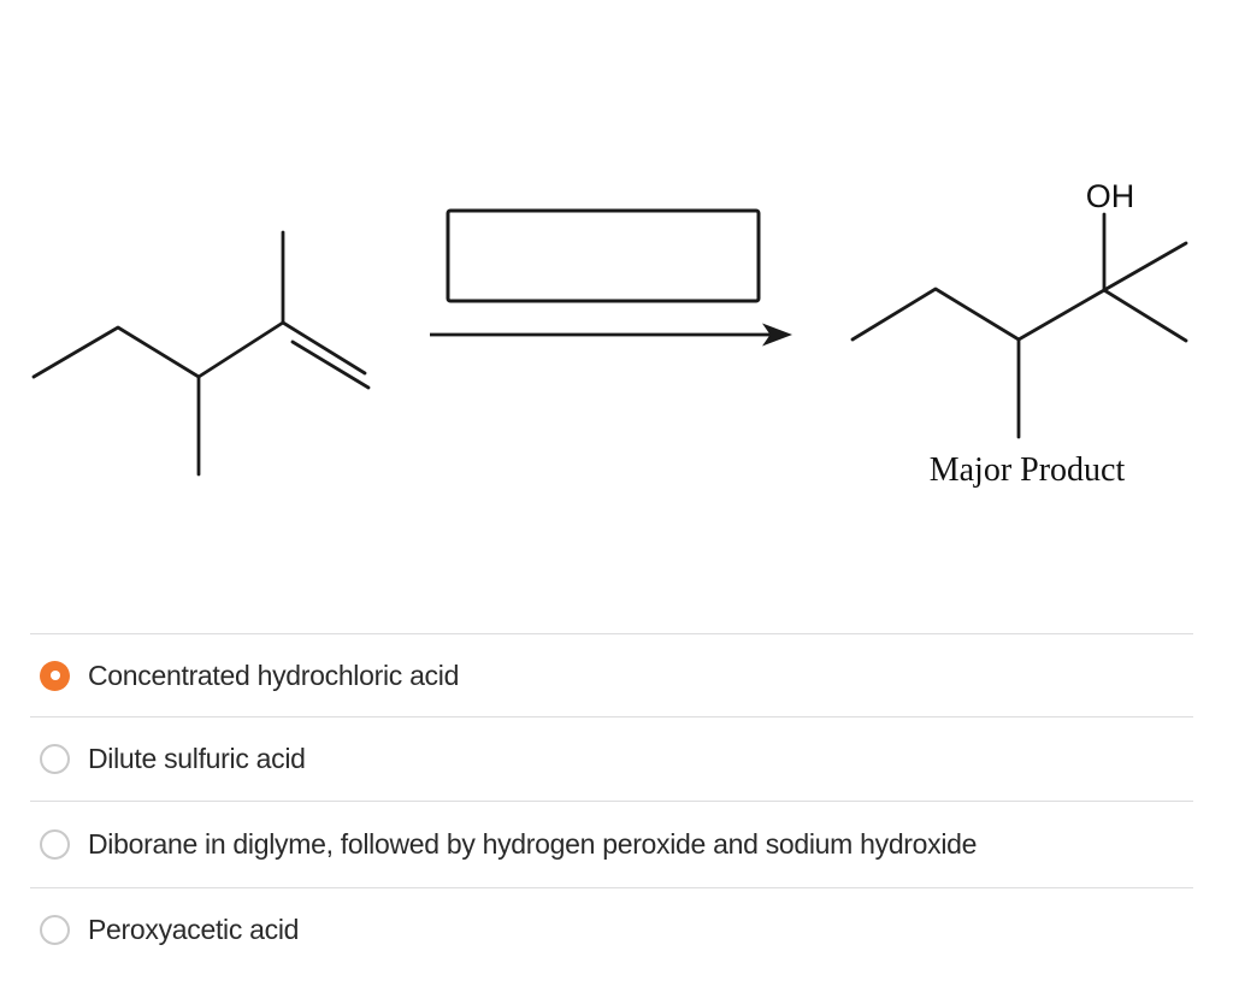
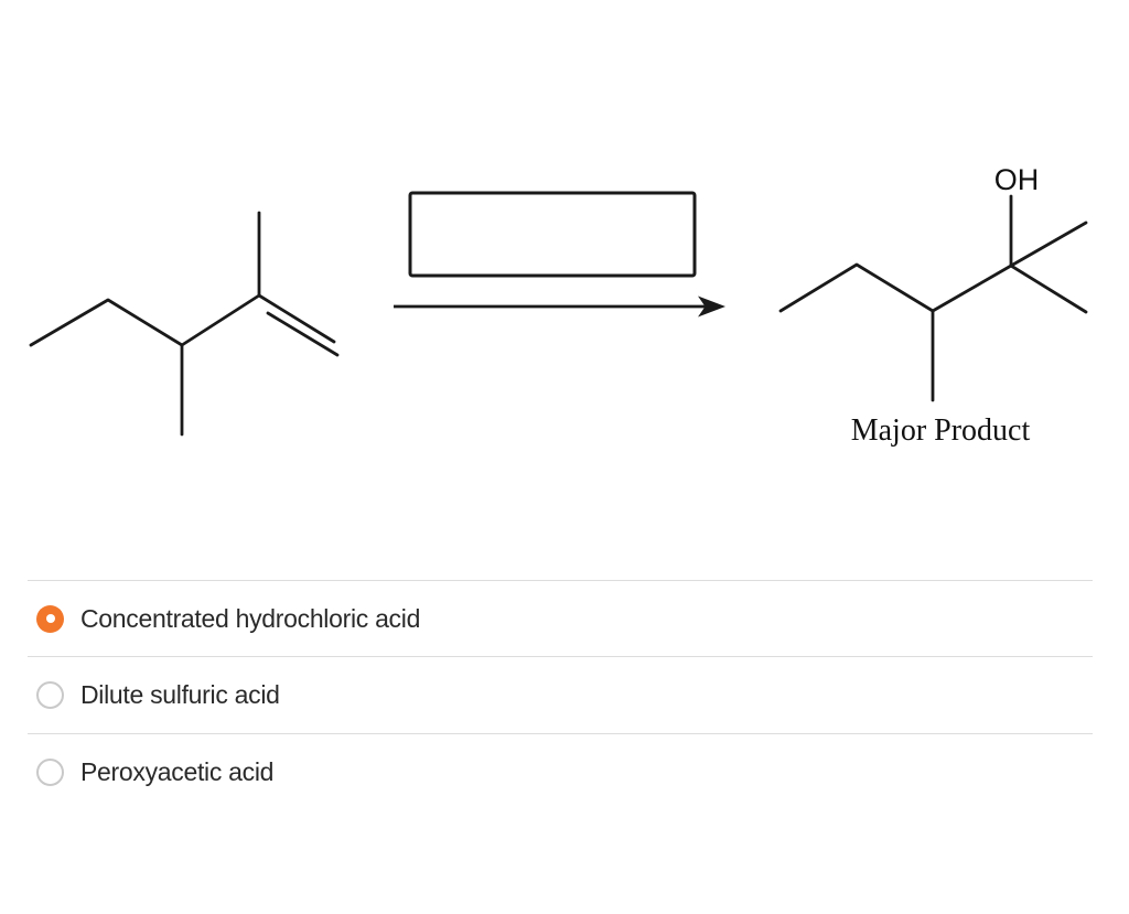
  OH
  Major Product
  Concentrated hydrochloric acid
  Dilute sulfuric acid
- Diborane in diglyme, followed by hydrogen peroxide and sodium hydroxide
  Peroxyacetic acid
